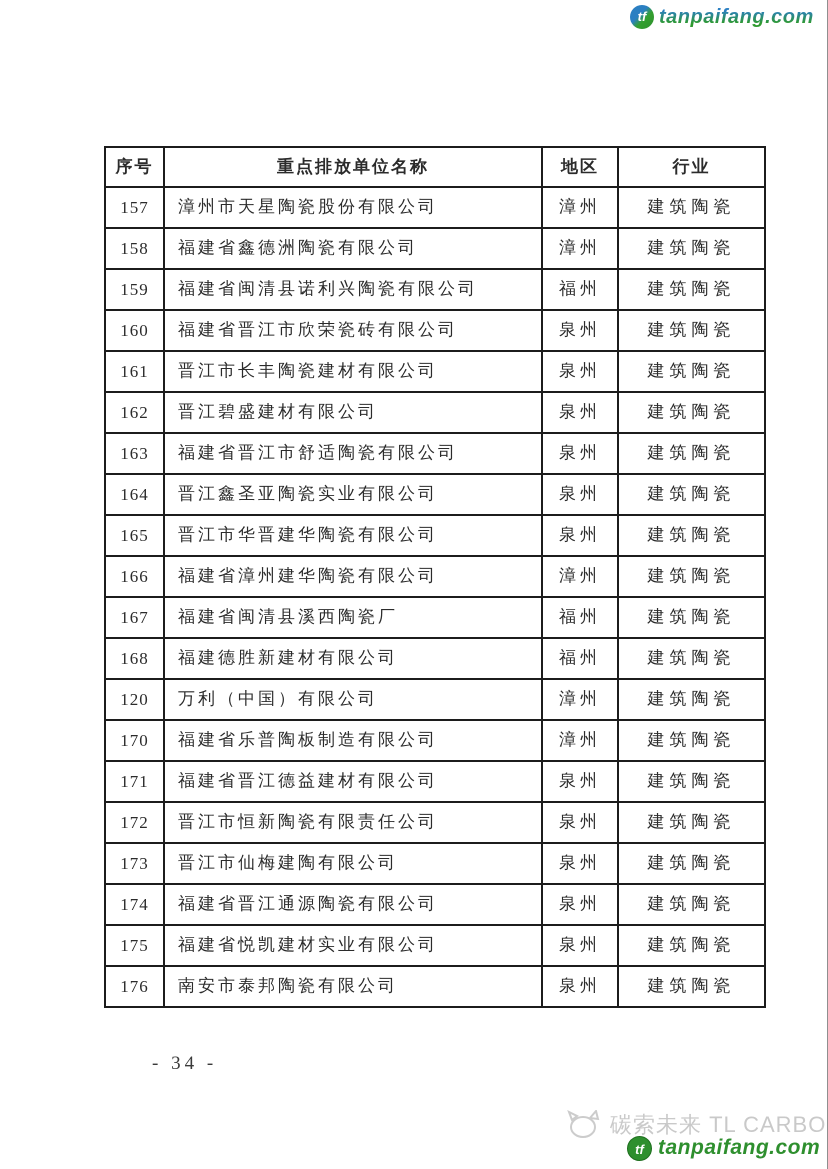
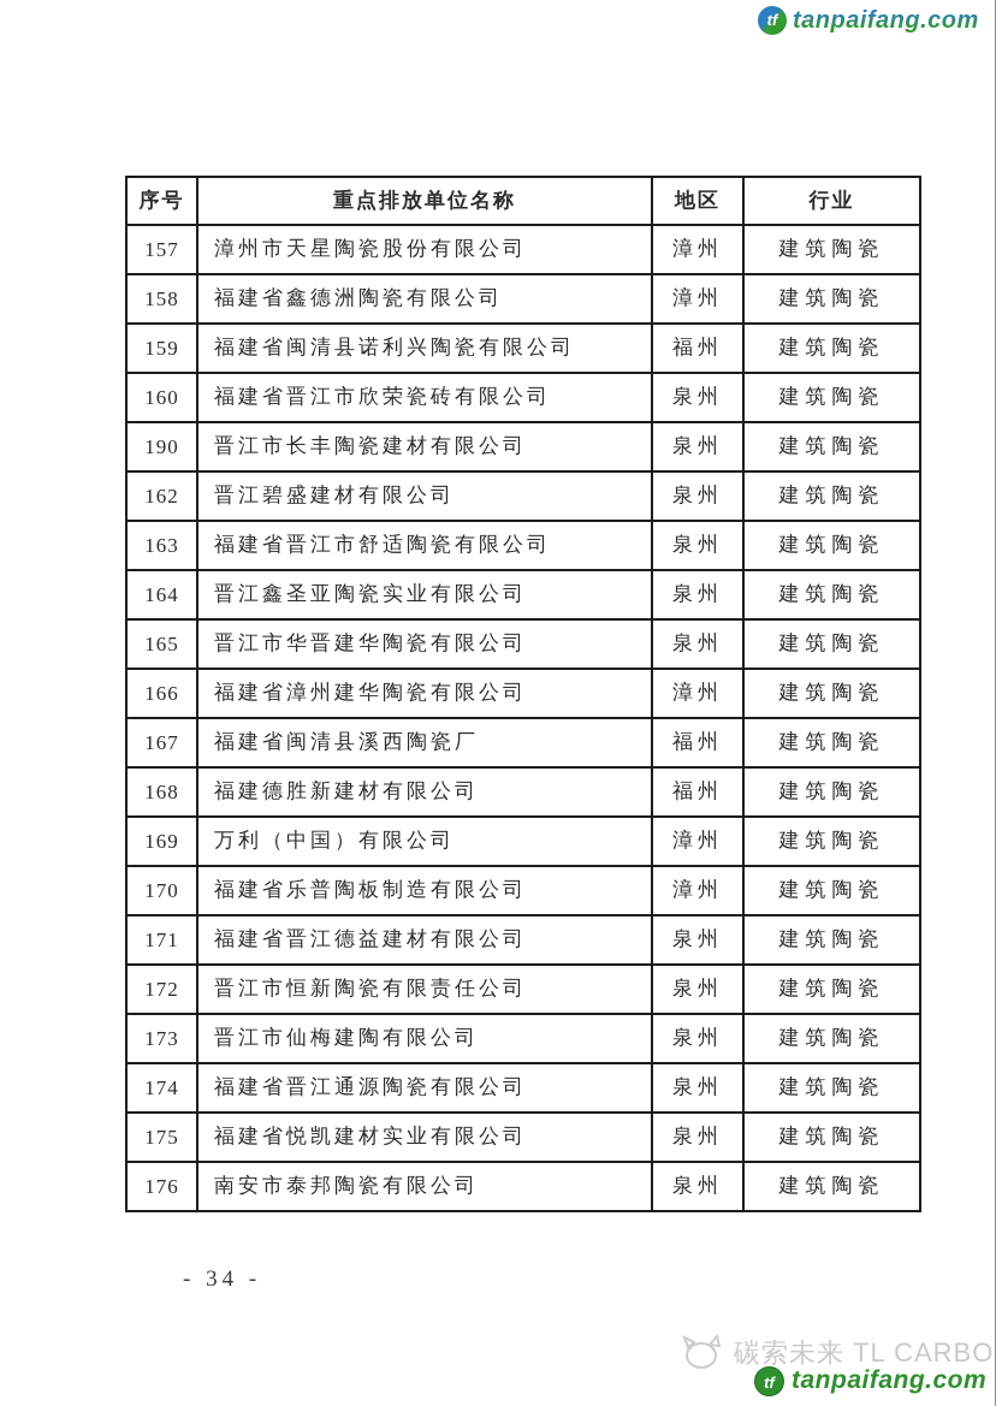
  tf
  tanpaifang.com
  序号	重点排放单位名称	地区	行业
  157	漳州市天星陶瓷股份有限公司	漳州	建筑陶瓷
  158	福建省鑫德洲陶瓷有限公司	漳州	建筑陶瓷
  159	福建省闽清县诺利兴陶瓷有限公司	福州	建筑陶瓷
  160	福建省晋江市欣荣瓷砖有限公司	泉州	建筑陶瓷
- 161	晋江市长丰陶瓷建材有限公司	泉州	建筑陶瓷
+ 190	晋江市长丰陶瓷建材有限公司	泉州	建筑陶瓷
  162	晋江碧盛建材有限公司	泉州	建筑陶瓷
  163	福建省晋江市舒适陶瓷有限公司	泉州	建筑陶瓷
  164	晋江鑫圣亚陶瓷实业有限公司	泉州	建筑陶瓷
  165	晋江市华晋建华陶瓷有限公司	泉州	建筑陶瓷
  166	福建省漳州建华陶瓷有限公司	漳州	建筑陶瓷
  167	福建省闽清县溪西陶瓷厂	福州	建筑陶瓷
  168	福建德胜新建材有限公司	福州	建筑陶瓷
- 120	万利（中国）有限公司	漳州	建筑陶瓷
+ 169	万利（中国）有限公司	漳州	建筑陶瓷
  170	福建省乐普陶板制造有限公司	漳州	建筑陶瓷
  171	福建省晋江德益建材有限公司	泉州	建筑陶瓷
  172	晋江市恒新陶瓷有限责任公司	泉州	建筑陶瓷
  173	晋江市仙梅建陶有限公司	泉州	建筑陶瓷
  174	福建省晋江通源陶瓷有限公司	泉州	建筑陶瓷
  175	福建省悦凯建材实业有限公司	泉州	建筑陶瓷
  176	南安市泰邦陶瓷有限公司	泉州	建筑陶瓷
  - 34 -
  碳索未来 TL CARBO
  tf
  tanpaifang.com
